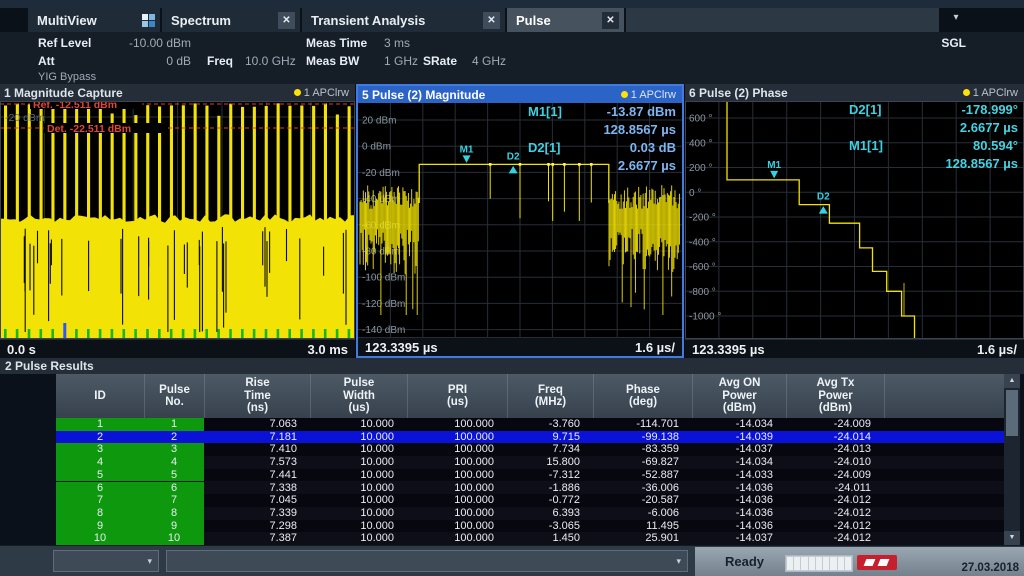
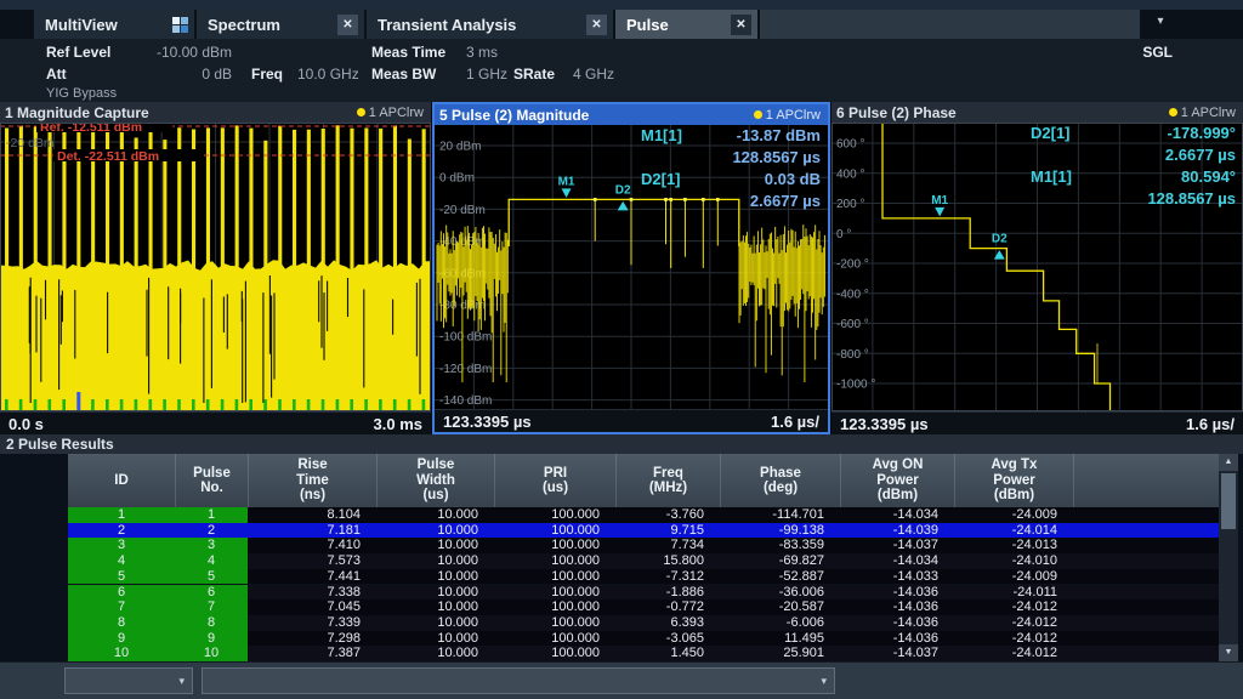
  MultiView
  Spectrum
  ✕
  Transient Analysis
  ✕
  Pulse
  ✕
  ▾
  Ref Level
  -10.00 dBm
  Meas Time
  3 ms
  SGL
  Att
  0 dB
  Freq
  10.0 GHz
  Meas BW
  1 GHz
  SRate
  4 GHz
  YIG Bypass
  1 Magnitude Capture
  1 APClrw
  Ref. -12.511 dBm
  -20 dBm
  Det. -22.511 dBm
  0.0 s
  3.0 ms
  5 Pulse (2) Magnitude
  1 APClrw
  20 dBm
  0 dBm
  -20 dBm
  -100 dBm
  -120 dBm
  -140 dBm
  M1
  D2
  M1[1]
  -13.87 dBm
  128.8567 µs
  D2[1]
  0.03 dB
  2.6677 µs
  123.3395 µs
  1.6 µs/
  6 Pulse (2) Phase
  1 APClrw
  600 °
  400 °
  200 °
  0 °
  -200 °
  -400 °
  -600 °
  -800 °
  -1000 °
  M1
  D2
  D2[1]
  -178.999°
  2.6677 µs
  M1[1]
  80.594°
  128.8567 µs
  123.3395 µs
  1.6 µs/
  2 Pulse Results
  ID
  Pulse
  No.
  Rise
  Time
  (ns)
  Pulse
  Width
  (us)
  PRI
  (us)
  Freq
  (MHz)
  Phase
  (deg)
  Avg ON
  Power
  (dBm)
  Avg Tx
  Power
  (dBm)
  1
  1
- 7.063
+ 8.104
  10.000
  100.000
  -3.760
  -114.701
  -14.034
  -24.009
  2
  2
  7.181
  10.000
  100.000
  9.715
  -99.138
  -14.039
  -24.014
  3
  3
  7.410
  10.000
  100.000
  7.734
  -83.359
  -14.037
  -24.013
  4
  4
  7.573
  10.000
  100.000
  15.800
  -69.827
  -14.034
  -24.010
  5
  5
  7.441
  10.000
  100.000
  -7.312
  -52.887
  -14.033
  -24.009
  6
  6
  7.338
  10.000
  100.000
  -1.886
  -36.006
  -14.036
  -24.011
  7
  7
  7.045
  10.000
  100.000
  -0.772
  -20.587
  -14.036
  -24.012
  8
  8
  7.339
  10.000
  100.000
  6.393
  -6.006
  -14.036
  -24.012
  9
  9
  7.298
  10.000
  100.000
  -3.065
  11.495
  -14.036
  -24.012
  10
  10
  7.387
  10.000
  100.000
  1.450
  25.901
  -14.037
  -24.012
  ▾
  ▾
- Ready
- 27.03.2018
